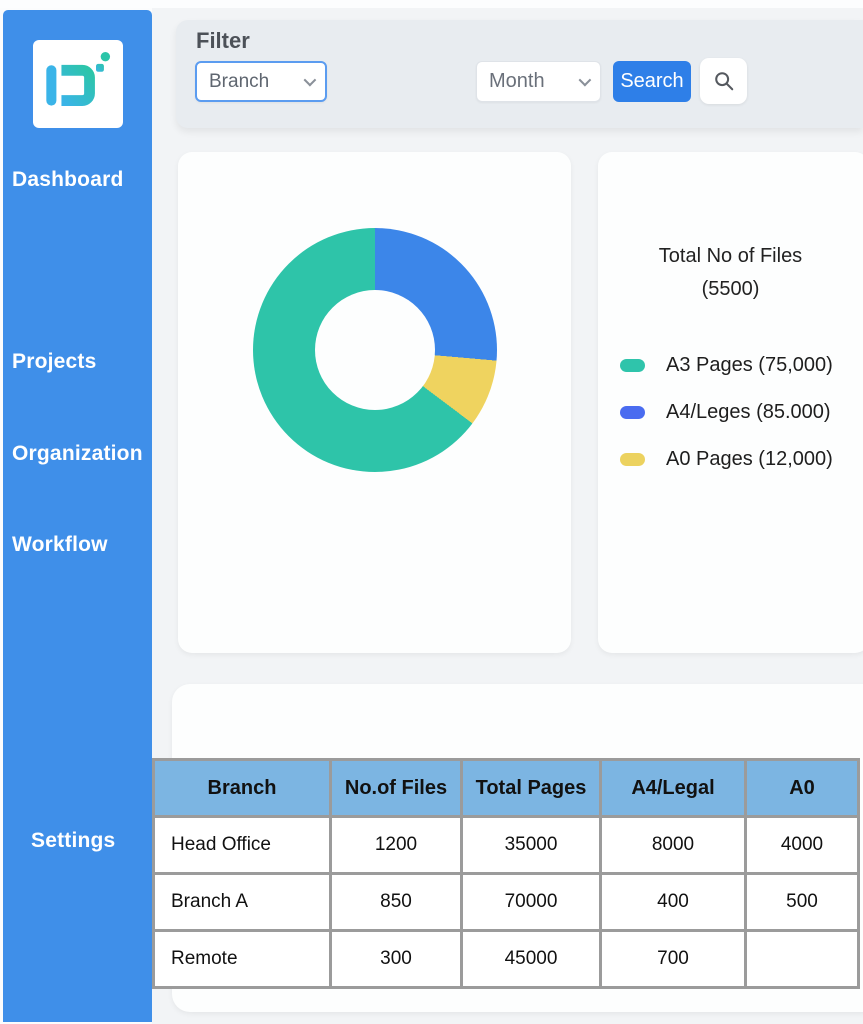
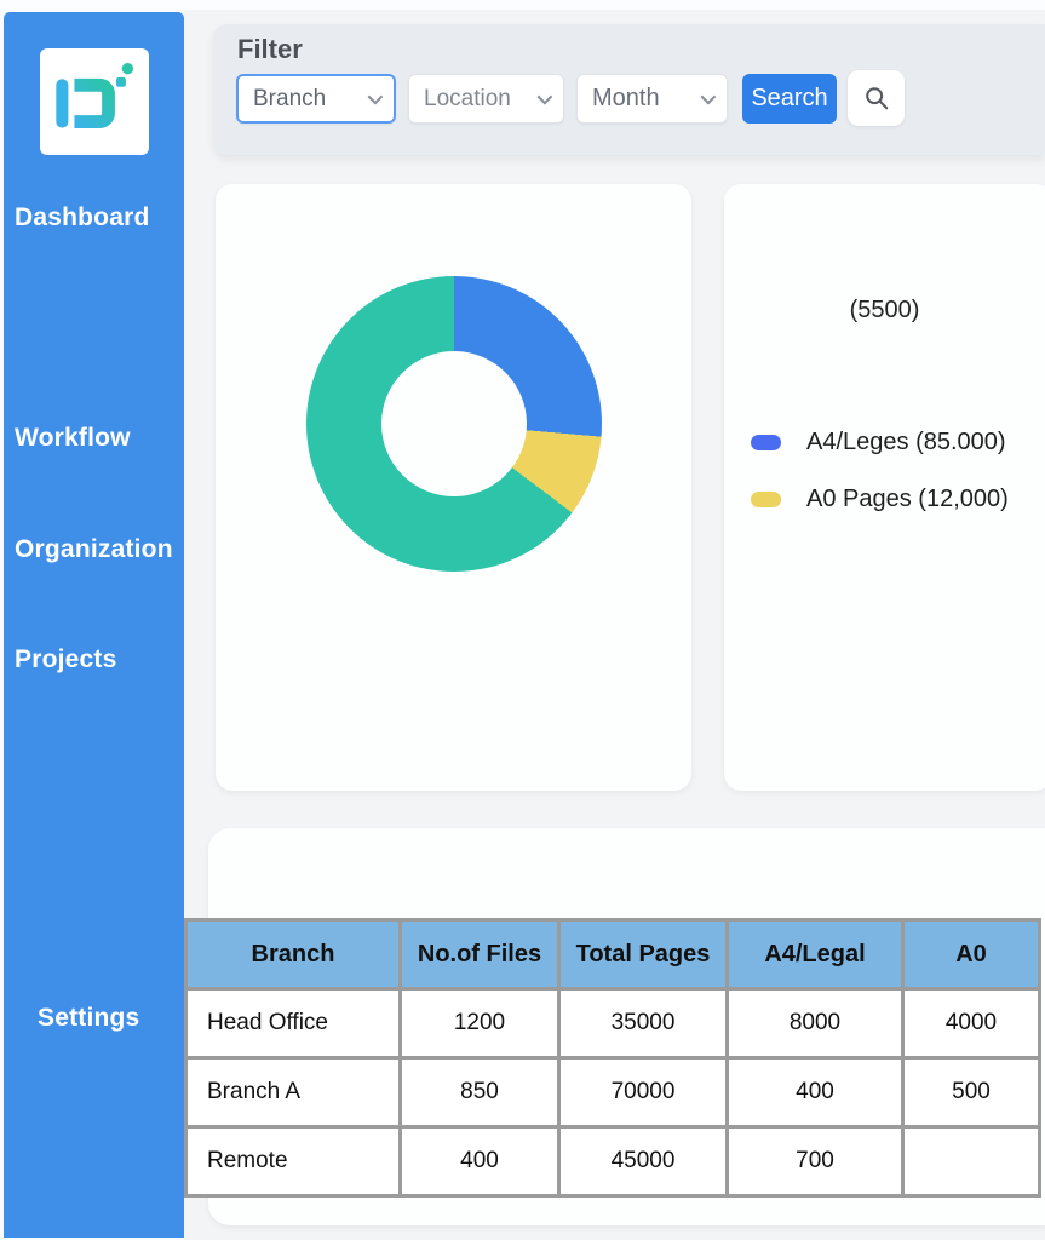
  Dashboard
- Projects
+ Workflow
  Organization
- Workflow
+ Projects
  Settings
  Filter
  Branch
+ Location
  Month
  Search
- Total No of Files
  (5500)
- A3 Pages (75,000)
  A4/Leges (85.000)
  A0 Pages (12,000)
  Branch	No.of Files	Total Pages	A4/Legal	A0
  Head Office	1200	35000	8000	4000
  Branch A	850	70000	400	500
- Remote	300	45000	700
+ Remote	400	45000	700
